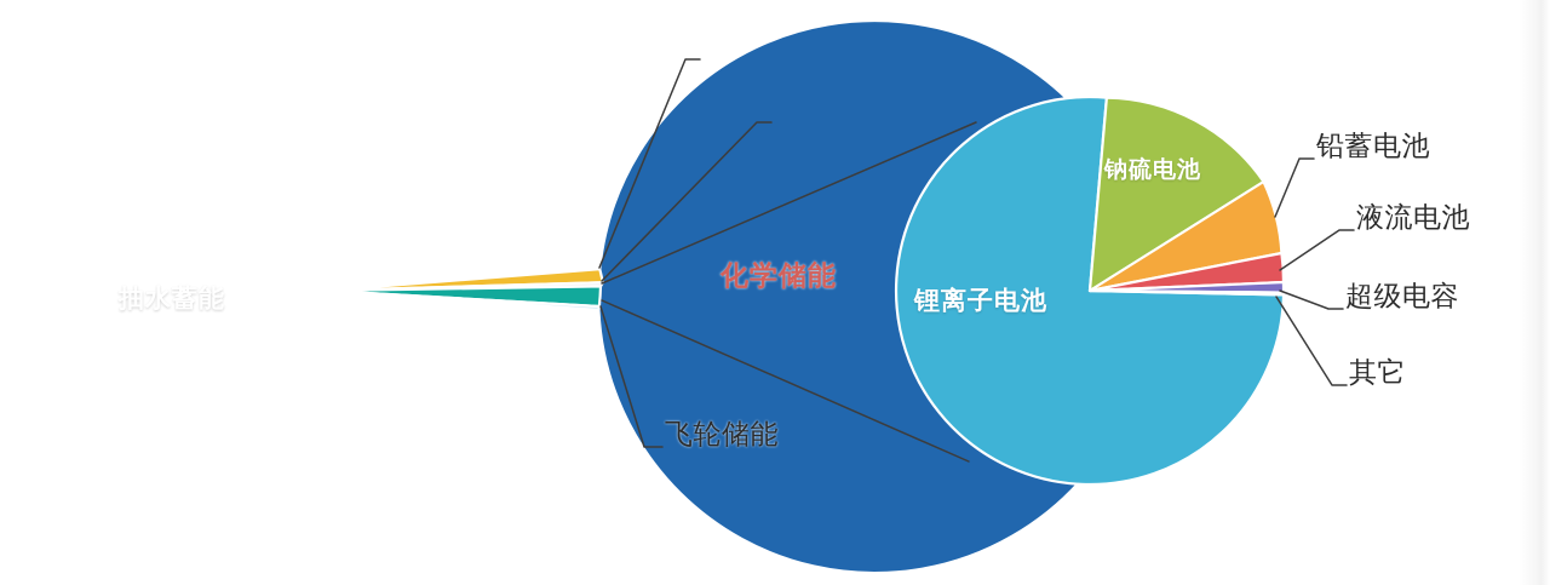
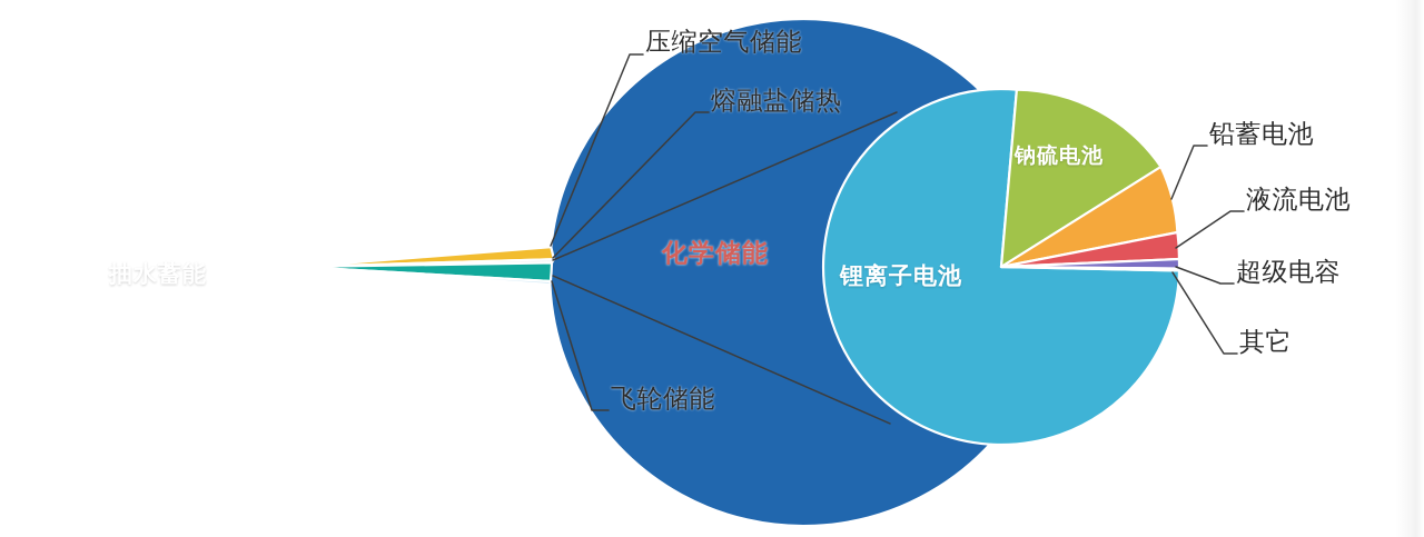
  抽水蓄能
  锂离子电池
  钠硫电池
+ 压缩空气储能
+ 熔融盐储热
  化学储能
  飞轮储能
  铅蓄电池
  液流电池
  超级电容
  其它
